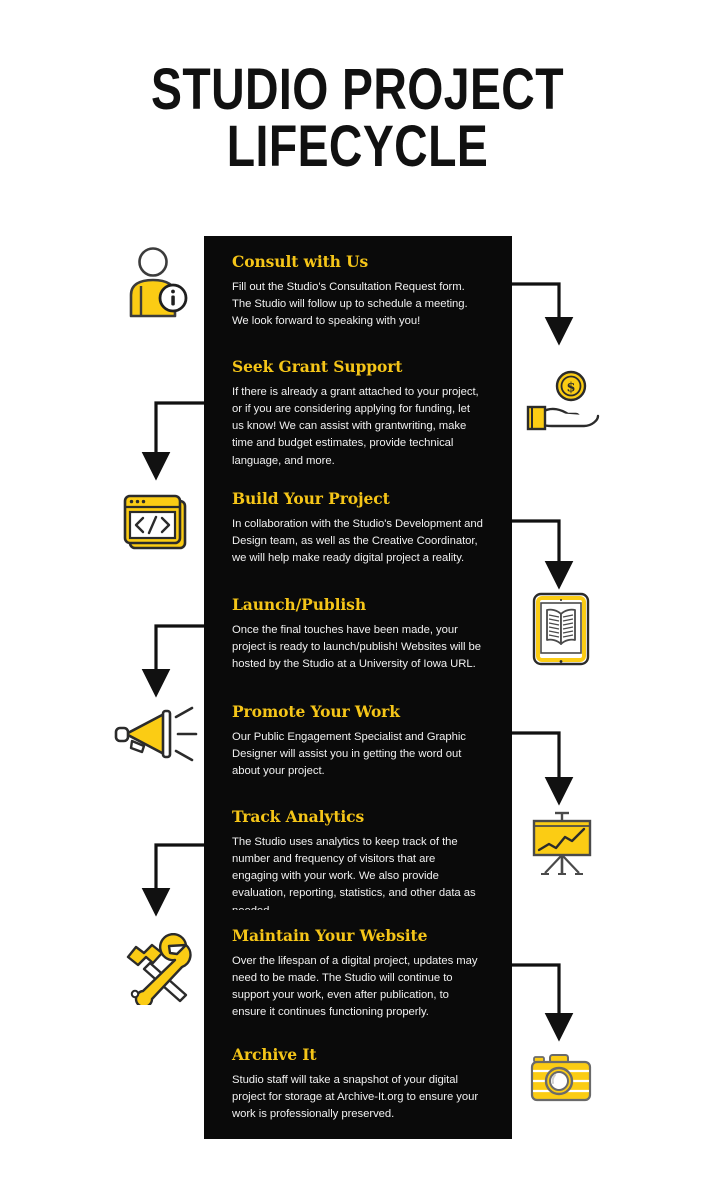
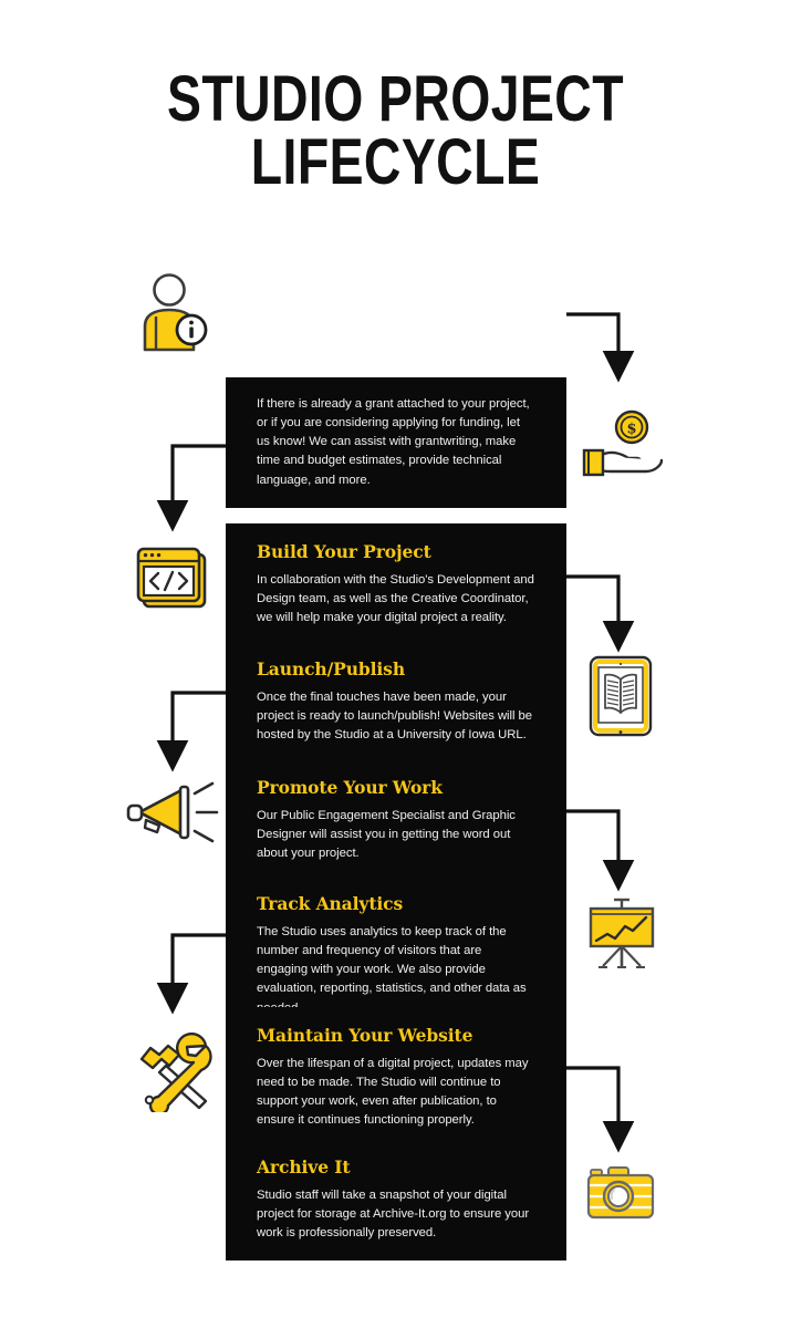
  STUDIO PROJECT
  LIFECYCLE
- Consult with Us
- Fill out the Studio's Consultation Request form. The Studio will follow up to schedule a meeting. We look forward to speaking with you!
- Seek Grant Support
  If there is already a grant attached to your project, or if you are considering applying for funding, let us know! We can assist with grantwriting, make time and budget estimates, provide technical language, and more.
  Build Your Project
- In collaboration with the Studio's Development and Design team, as well as the Creative Coordinator, we will help make ready digital project a reality.
+ In collaboration with the Studio's Development and Design team, as well as the Creative Coordinator, we will help make your digital project a reality.
  Launch/Publish
  Once the final touches have been made, your project is ready to launch/publish! Websites will be hosted by the Studio at a University of Iowa URL.
  Promote Your Work
  Our Public Engagement Specialist and Graphic Designer will assist you in getting the word out about your project.
  Track Analytics
  The Studio uses analytics to keep track of the number and frequency of visitors that are engaging with your work. We also provide evaluation, reporting, statistics, and other data as
  Maintain Your Website
  Over the lifespan of a digital project, updates may need to be made. The Studio will continue to support your work, even after publication, to ensure it continues functioning properly.
  Archive It
  Studio staff will take a snapshot of your digital project for storage at Archive-It.org to ensure your work is professionally preserved.
  $
